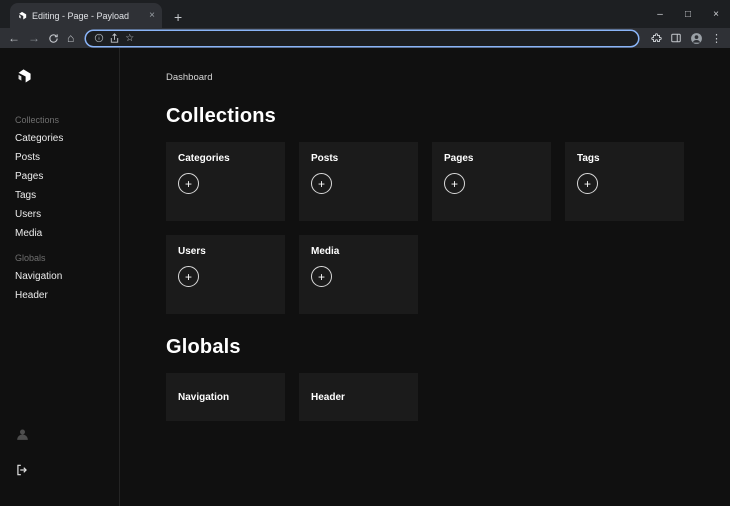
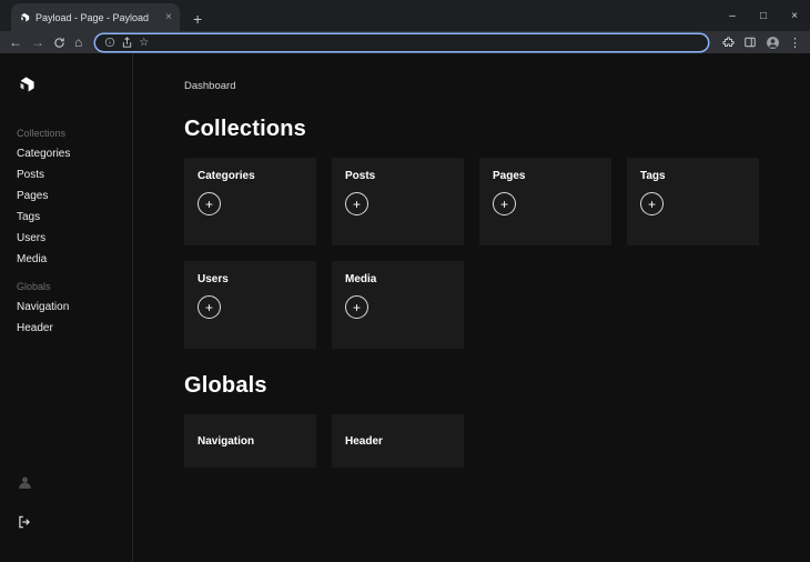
- Editing - Page - Payload
+ Payload - Page - Payload
  ×
  +
  –
  □
  ×
  ←
  →
  ⌂
  ☆
  ⋮
  Collections
  Categories
  Posts
  Pages
  Tags
  Users
  Media
  Globals
  Navigation
  Header
  Dashboard
  Collections
  Categories
  +
  Posts
  +
  Pages
  +
  Tags
  +
  Users
  +
  Media
  +
  Globals
  Navigation
  Header
